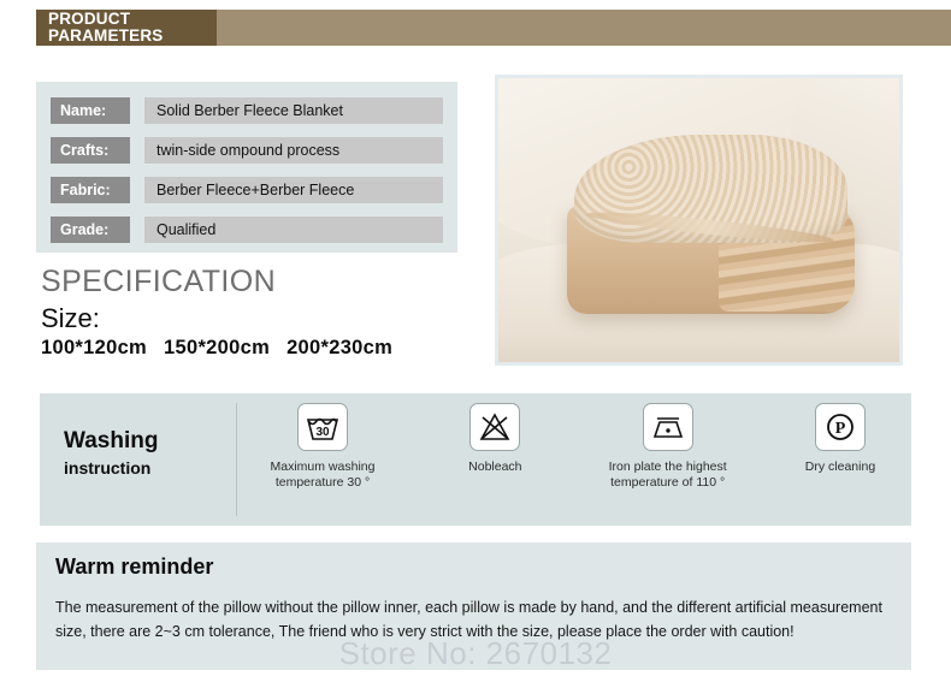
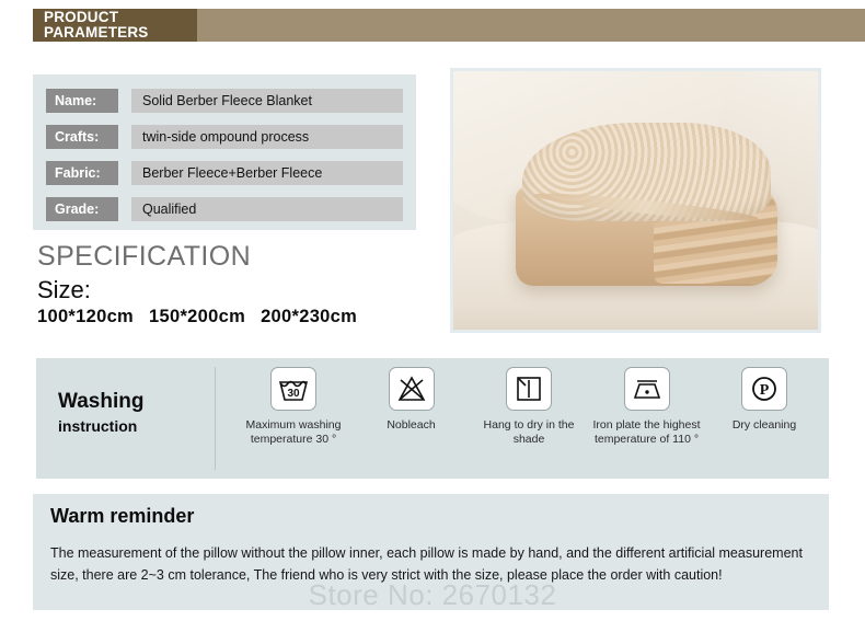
  PRODUCT
  PARAMETERS
  Name:
  Solid Berber Fleece Blanket
  Crafts:
  twin-side ompound process
  Fabric:
  Berber Fleece+Berber Fleece
  Grade:
  Qualified
  SPECIFICATION
  Size:
  100*120cm 150*200cm 200*230cm
  Washing
  instruction
  30
  Maximum washing temperature 30 °
  Nobleach
+ Hang to dry in the shade
  Iron plate the highest temperature of 110 °
  P
  Dry cleaning
  Warm reminder
  The measurement of the pillow without the pillow inner, each pillow is made by hand, and the different artificial measurement size, there are 2~3 cm tolerance, The friend who is very strict with the size, please place the order with caution!
  Store No: 2670132
